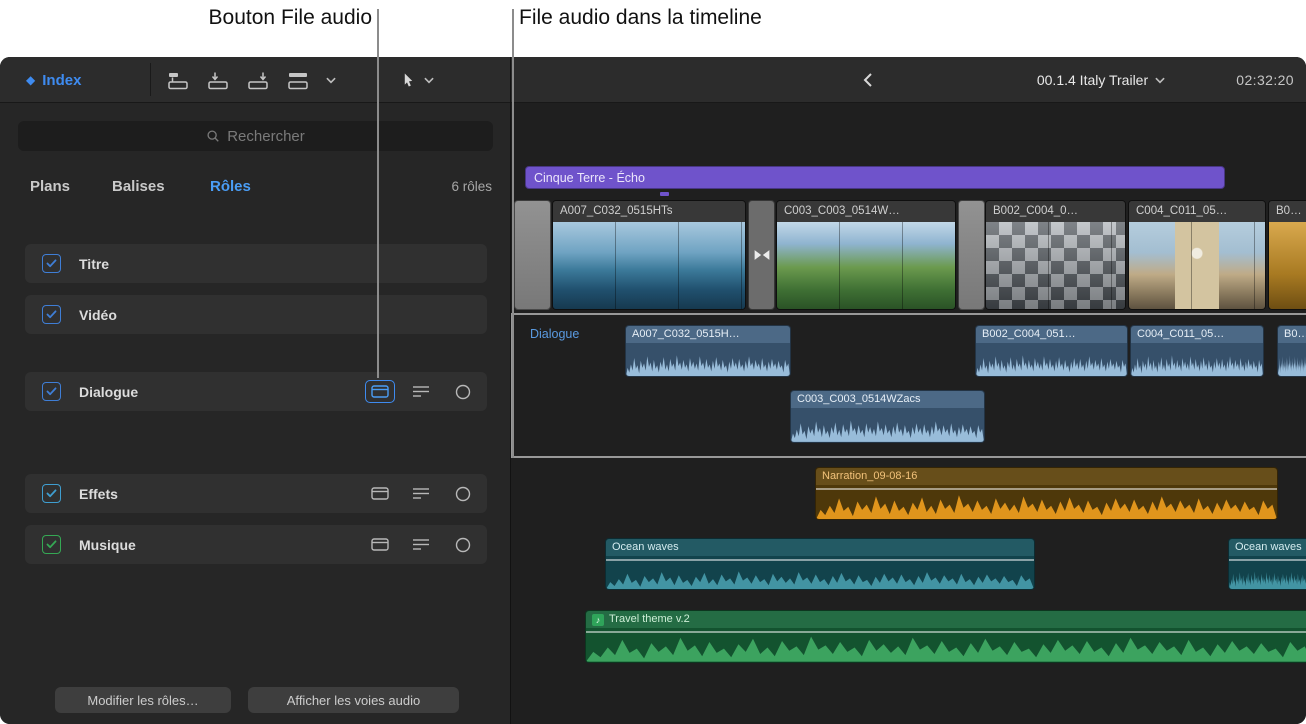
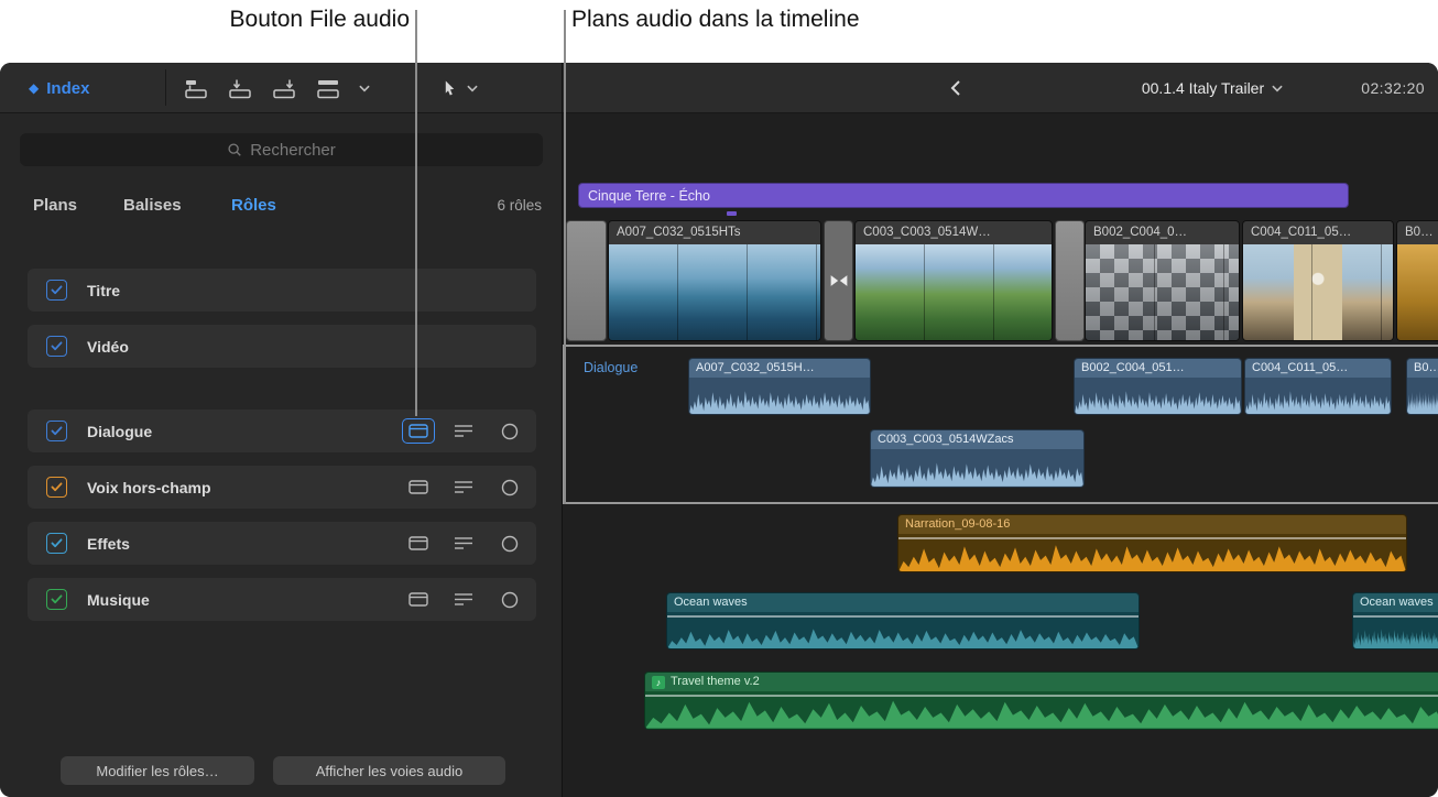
  Bouton File audio
- File audio dans la timeline
+ Plans audio dans la timeline
  ◆
  Index
  Rechercher
  Plans
  Balises
  Rôles
  6 rôles
  Titre
  Vidéo
  Dialogue
+ Voix hors-champ
  Effets
  Musique
  Modifier les rôles…
  Afficher les voies audio
  00.1.4 Italy Trailer
  02:32:20
  Cinque Terre - Écho
  A007_C032_0515HTs
  C003_C003_0514W…
  B002_C004_0…
  C004_C011_05…
  B0…
  Dialogue
  A007_C032_0515H…
  B002_C004_051…
  C004_C011_05…
  B0…
  C003_C003_0514WZacs
  Narration_09-08-16
  Ocean waves
  Ocean waves
  ♪
  Travel theme v.2
